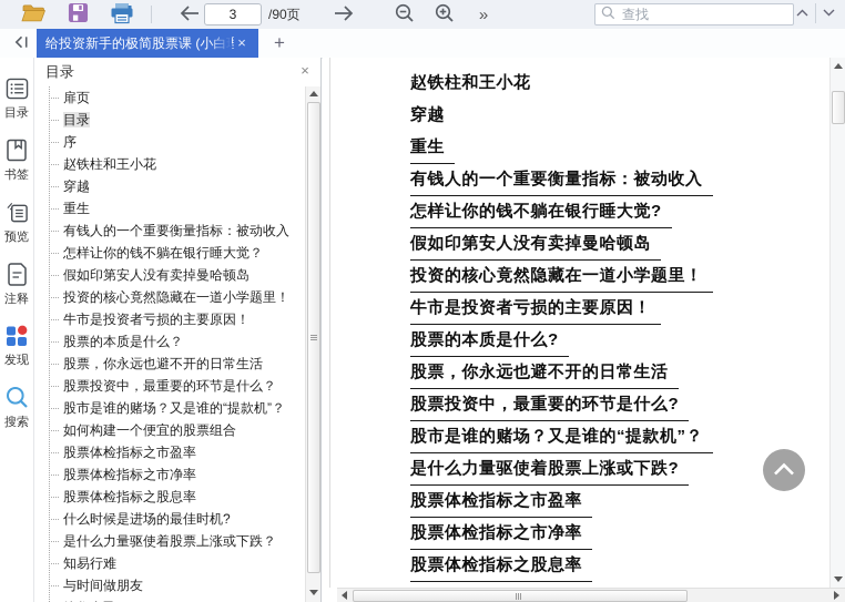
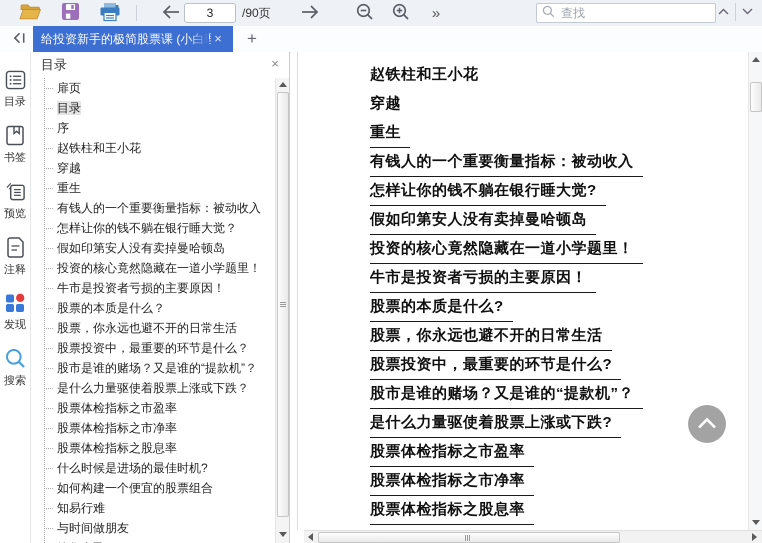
  3
  /90页
  »
  查找
  给投资新手的极简股票课 (小理
  ×
  +
  目录
  书签
  预览
  注释
  发现
  搜索
  目录
  ×
  扉页
  目录
  序
  赵铁柱和王小花
  穿越
  重生
  有钱人的一个重要衡量指标：被动收入
  怎样让你的钱不躺在银行睡大觉？
  假如印第安人没有卖掉曼哈顿岛
  投资的核心竟然隐藏在一道小学题里！
  牛市是投资者亏损的主要原因！
  股票的本质是什么？
  股票，你永远也避不开的日常生活
  股票投资中，最重要的环节是什么？
  股市是谁的赌场？又是谁的“提款机”？
- 如何构建一个便宜的股票组合
+ 是什么力量驱使着股票上涨或下跌？
  股票体检指标之市盈率
  股票体检指标之市净率
  股票体检指标之股息率
  什么时候是进场的最佳时机?
- 是什么力量驱使着股票上涨或下跌？
+ 如何构建一个便宜的股票组合
  知易行难
  与时间做朋友
  赵铁柱和王小花
  穿越
  重生
  有钱人的一个重要衡量指标：被动收入
  怎样让你的钱不躺在银行睡大觉?
  假如印第安人没有卖掉曼哈顿岛
  投资的核心竟然隐藏在一道小学题里！
  牛市是投资者亏损的主要原因！
  股票的本质是什么?
  股票，你永远也避不开的日常生活
  股票投资中，最重要的环节是什么?
  股市是谁的赌场？又是谁的“提款机”？
  是什么力量驱使着股票上涨或下跌?
  股票体检指标之市盈率
  股票体检指标之市净率
  股票体检指标之股息率
